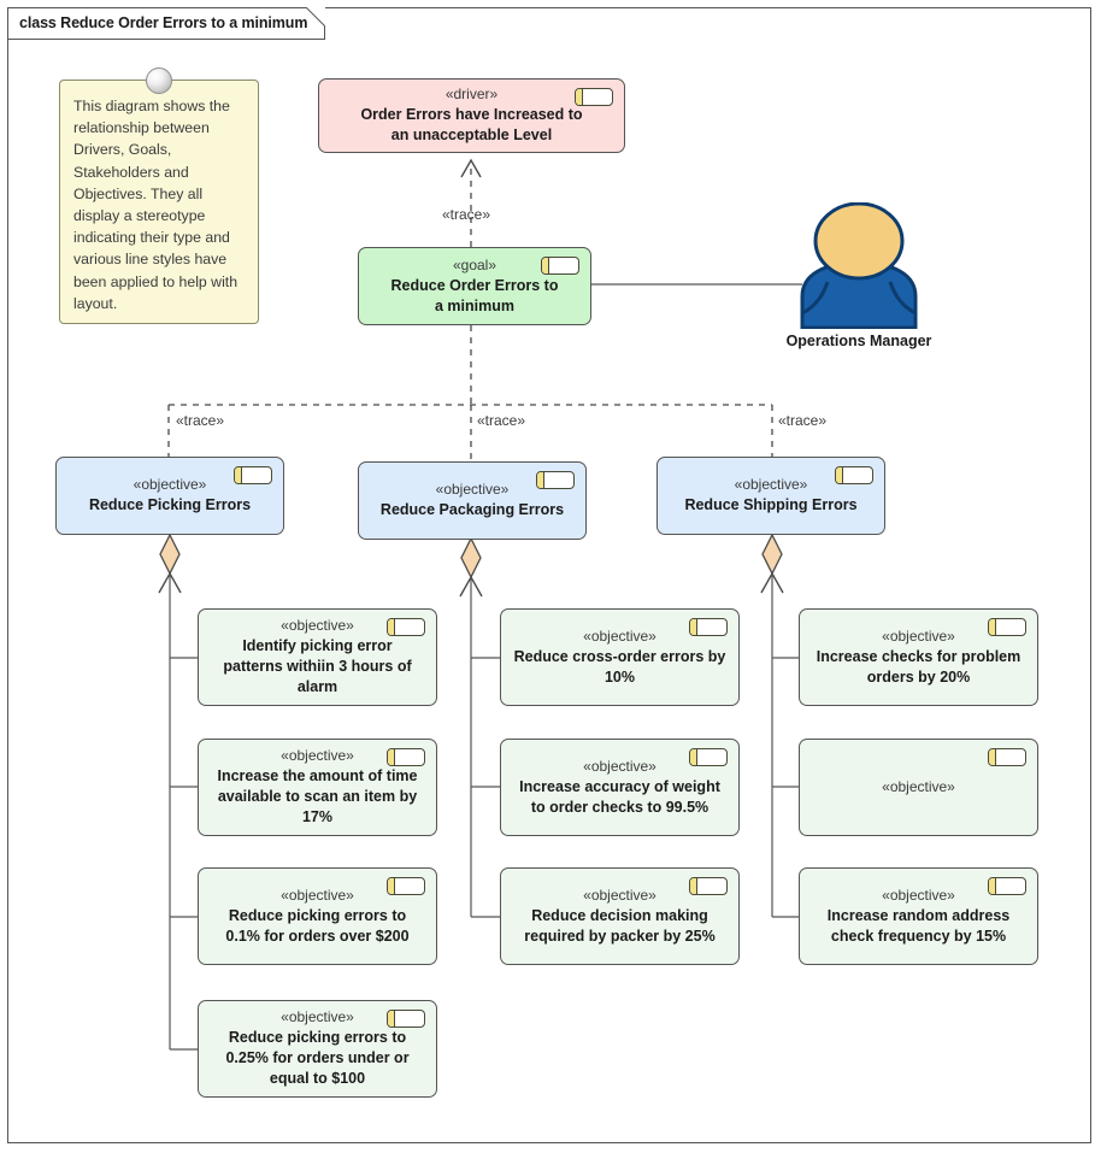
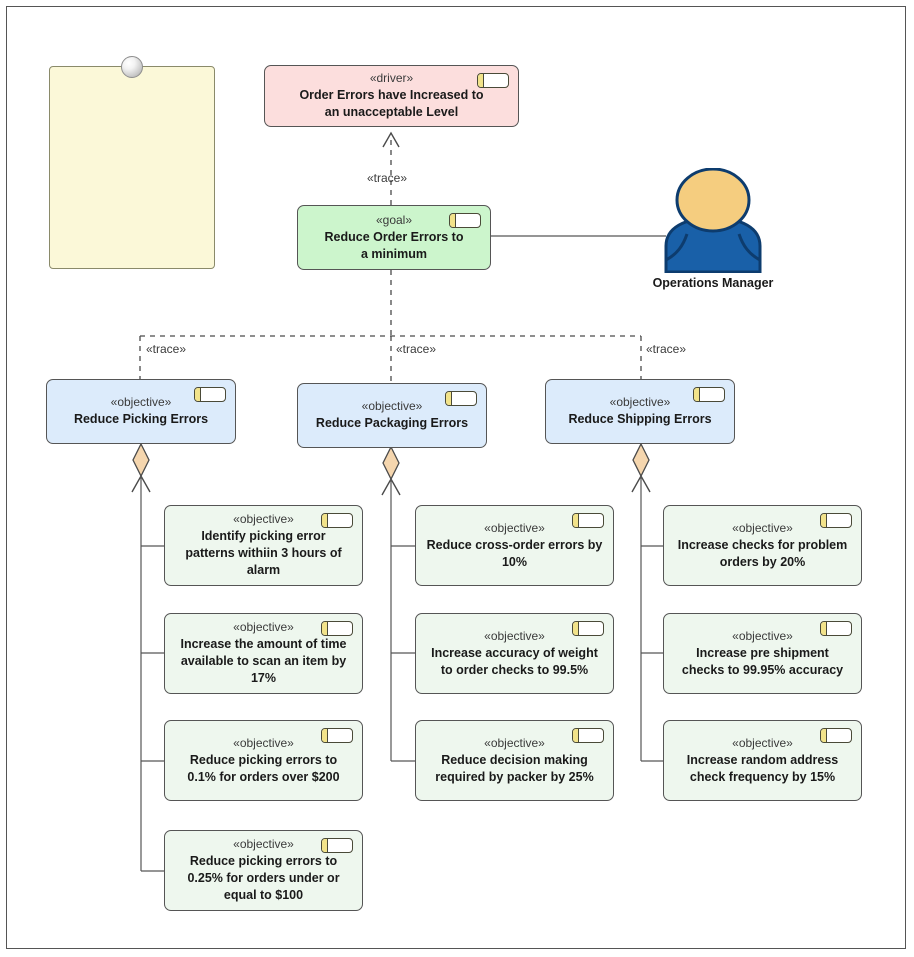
- class Reduce Order Errors to a minimum
  «trace»
  «trace»
  «trace»
  «trace»
- This diagram shows the relationship between Drivers, Goals, Stakeholders and Objectives. They all display a stereotype indicating their type and various line styles have been applied to help with layout.
  «driver»
  Order Errors have Increased to
  an unacceptable Level
  «goal»
  Reduce Order Errors to
  a minimum
  Operations Manager
  «objective»
  Reduce Picking Errors
  «objective»
  Reduce Packaging Errors
  «objective»
  Reduce Shipping Errors
  «objective»
  Identify picking error patterns withiin 3 hours of alarm
  «objective»
  Increase the amount of time available to scan an item by 17%
  «objective»
  Reduce picking errors to 0.1% for orders over $200
  «objective»
  Reduce picking errors to 0.25% for orders under or equal to $100
  «objective»
  Reduce cross-order errors by 10%
  «objective»
  Increase accuracy of weight to order checks to 99.5%
  «objective»
  Reduce decision making required by packer by 25%
  «objective»
  Increase checks for problem orders by 20%
  «objective»
+ Increase pre shipment checks to 99.95% accuracy
  «objective»
  Increase random address check frequency by 15%
